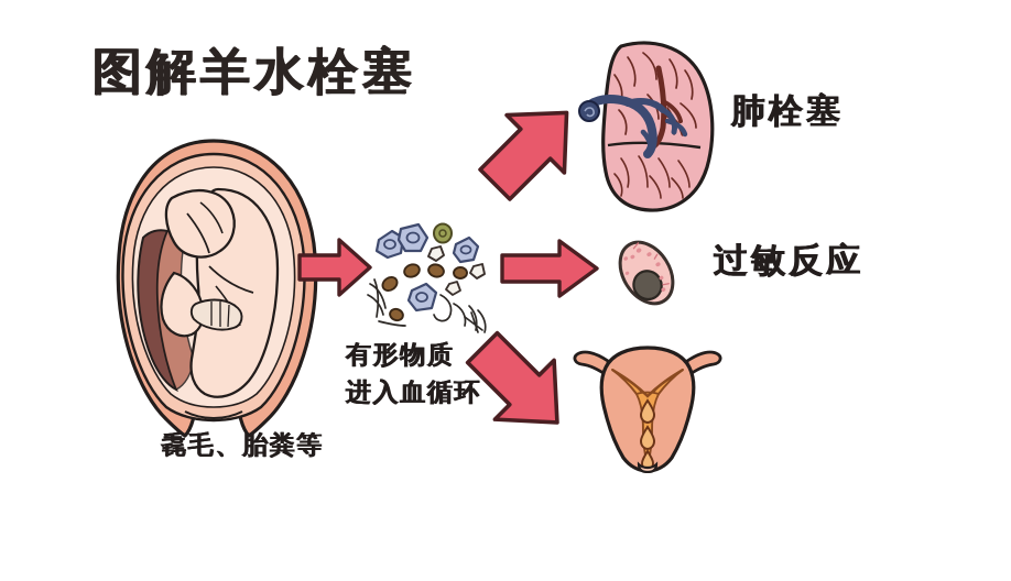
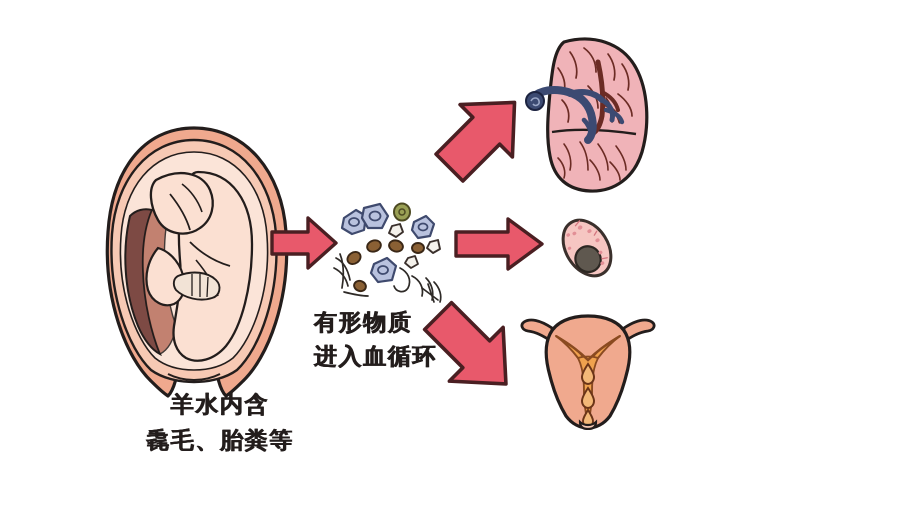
- 图解羊水栓塞
- 肺栓塞
- 过敏反应
  有形物质
  进入血循环
+ 羊水内含
  毳毛、胎粪等
